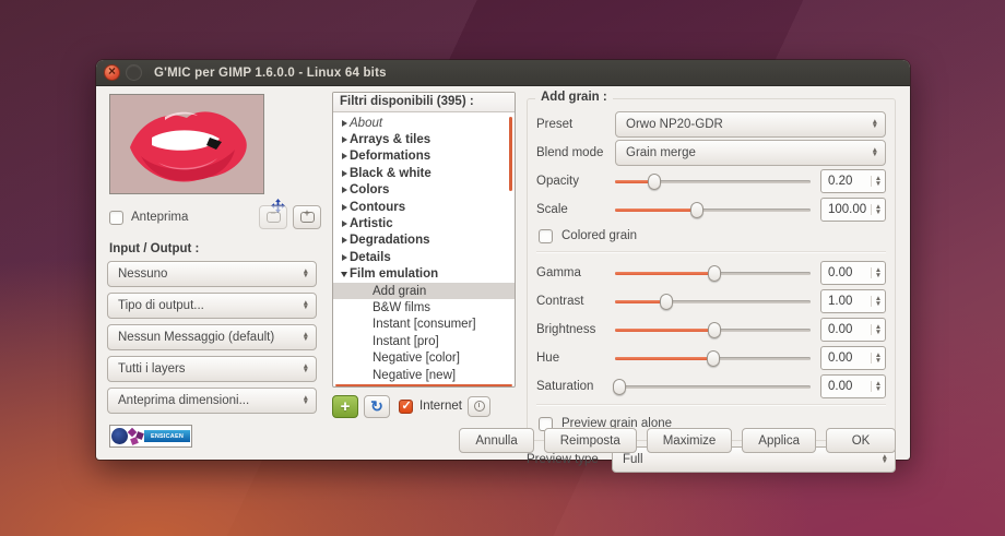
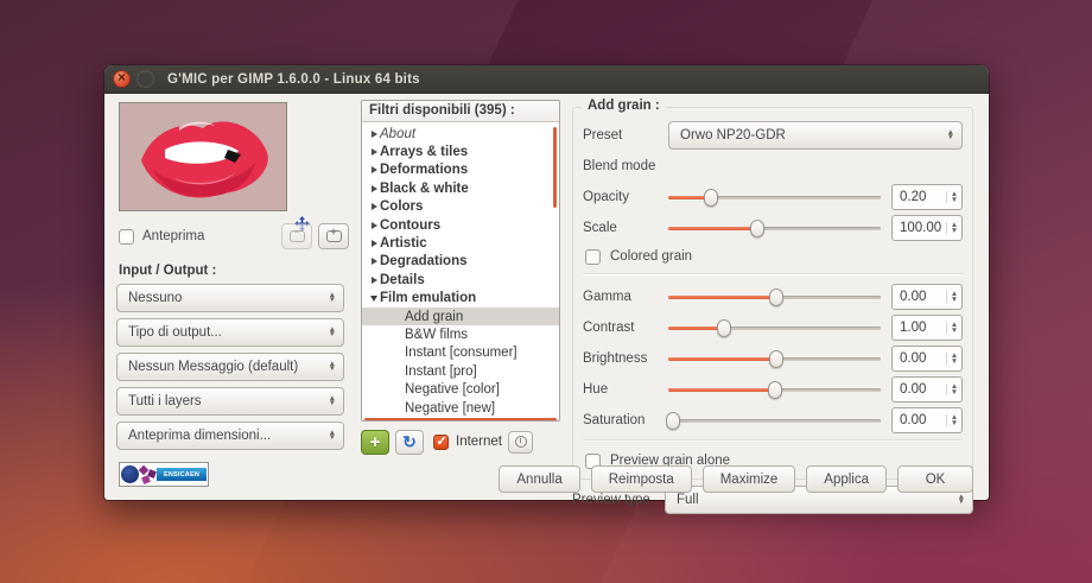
  G'MIC per GIMP 1.6.0.0 - Linux 64 bits
  Anteprima
  −
  +
  Input / Output :
  Nessuno
  Tipo di output...
  Nessun Messaggio (default)
  Tutti i layers
  Anteprima dimensioni...
  Filtri disponibili (395) :
  About
  Arrays & tiles
  Deformations
  Black & white
  Colors
  Contours
  Artistic
  Degradations
  Details
  Film emulation
  Add grain
  B&W films
  Instant [consumer]
  Instant [pro]
  Negative [color]
  Negative [new]
  +
  ↻
  Internet
  Add grain :
  Preset
  Orwo NP20-GDR
  Blend mode
- Grain merge
  Opacity
  0.20
  Scale
  100.00
  Colored grain
  Gamma
  0.00
  Contrast
  1.00
  Brightness
  0.00
  Hue
  0.00
  Saturation
  0.00
  Preview grain alone
  Preview type
  Full
  Annulla
  Reimposta
  Maximize
  Applica
  OK
